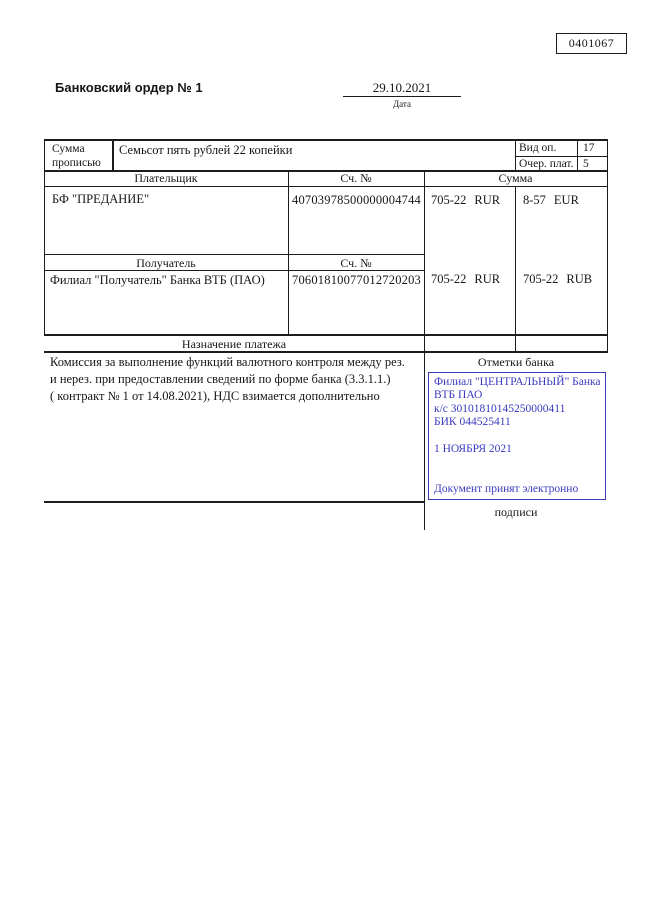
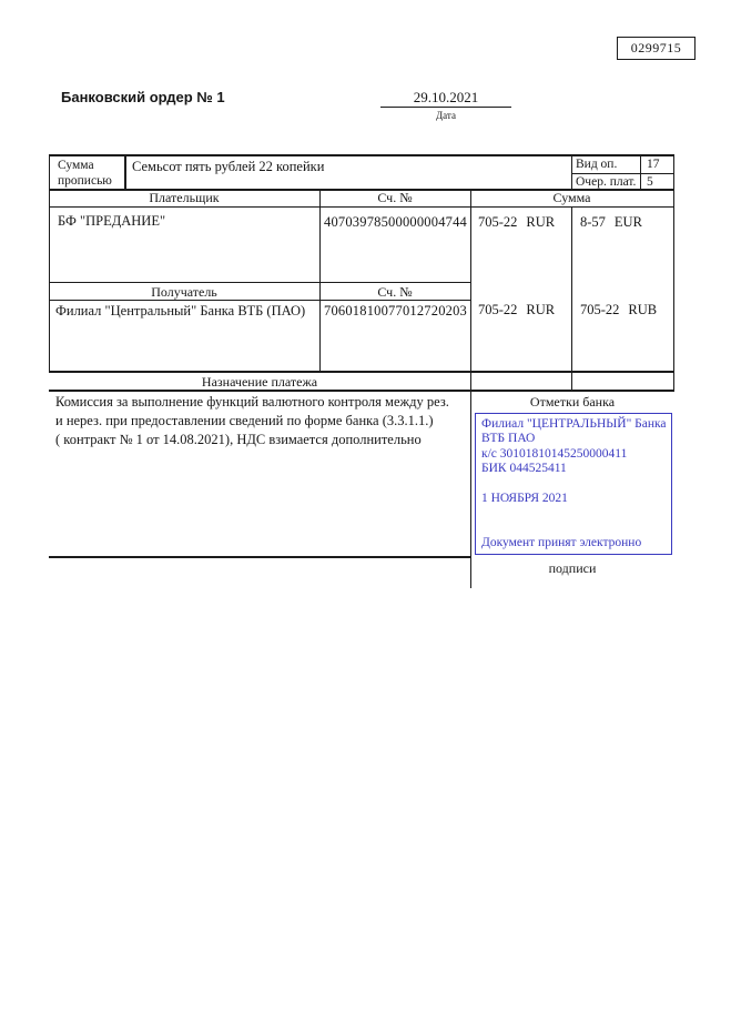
- 0401067
+ 0299715
  Банковский ордер № 1
  29.10.2021
  Дата
  Сумма
  прописью
  Семьсот пять рублей 22 копейки
  Вид оп.
  17
  Очер. плат.
  5
  Плательщик
  Сч. №
  Сумма
  БФ "ПРЕДАНИЕ"
  40703978500000004744
  705-22 RUR
  8-57 EUR
  Получатель
  Сч. №
- Филиал "Получатель" Банка ВТБ (ПАО)
+ Филиал "Центральный" Банка ВТБ (ПАО)
  70601810077012720203
  705-22 RUR
  705-22 RUB
  Назначение платежа
  Комиссия за выполнение функций валютного контроля между рез.
  и нерез. при предоставлении сведений по форме банка (3.3.1.1.)
  ( контракт № 1 от 14.08.2021), НДС взимается дополнительно
  Отметки банка
  Филиал "ЦЕНТРАЛЬНЫЙ" Банка
  ВТБ ПАО
  к/с 30101810145250000411
  БИК 044525411
  1 НОЯБРЯ 2021
  Документ принят электронно
  подписи
